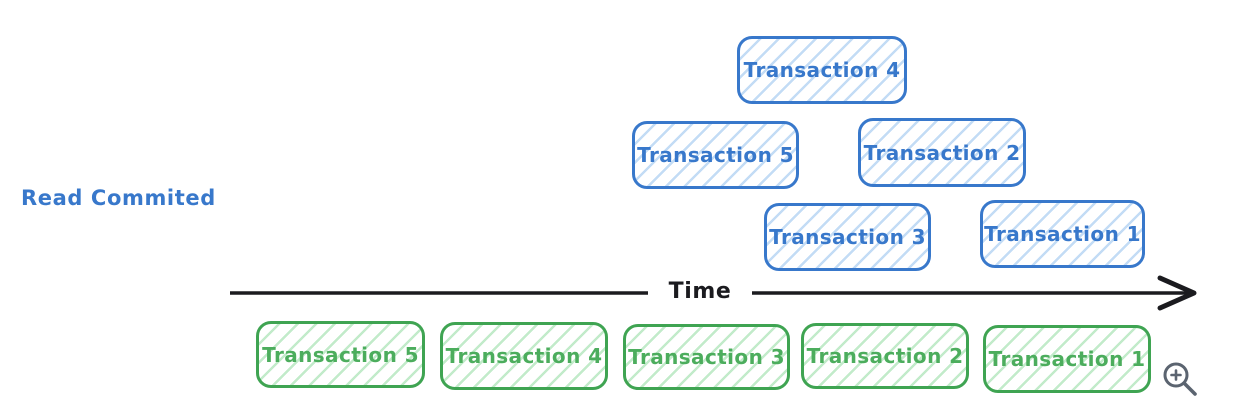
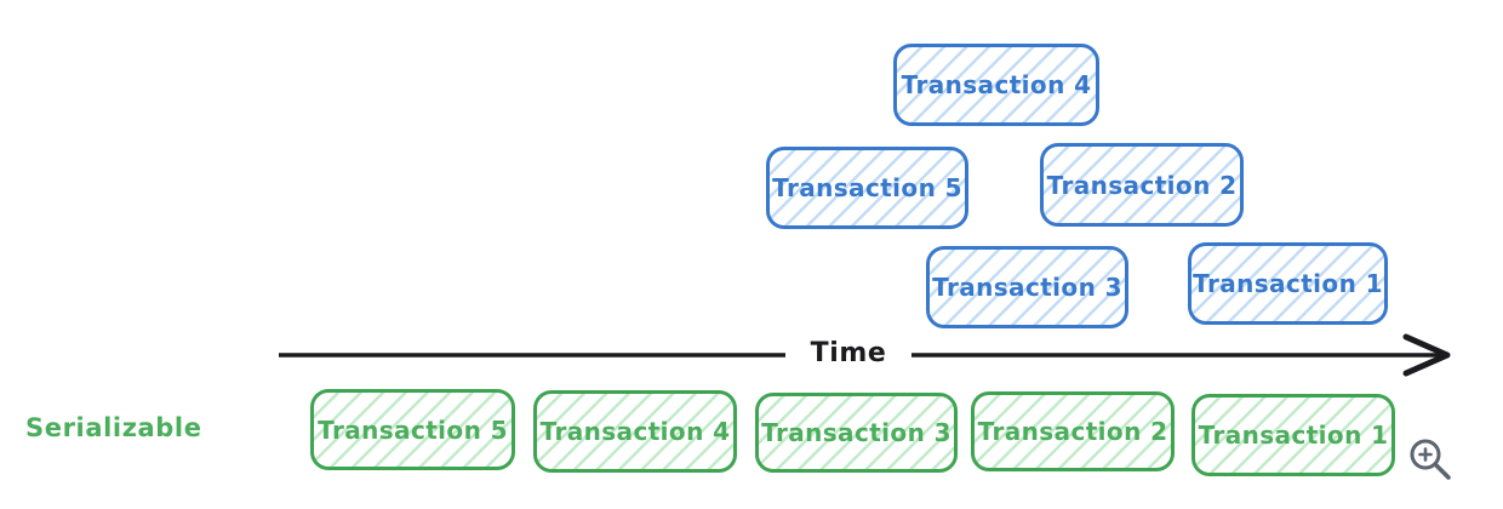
- Read Commited
  Transaction 4
  Transaction 5
  Transaction 2
  Transaction 3
  Transaction 1
  Time
+ Serializable
  Transaction 5
  Transaction 4
  Transaction 3
  Transaction 2
  Transaction 1
